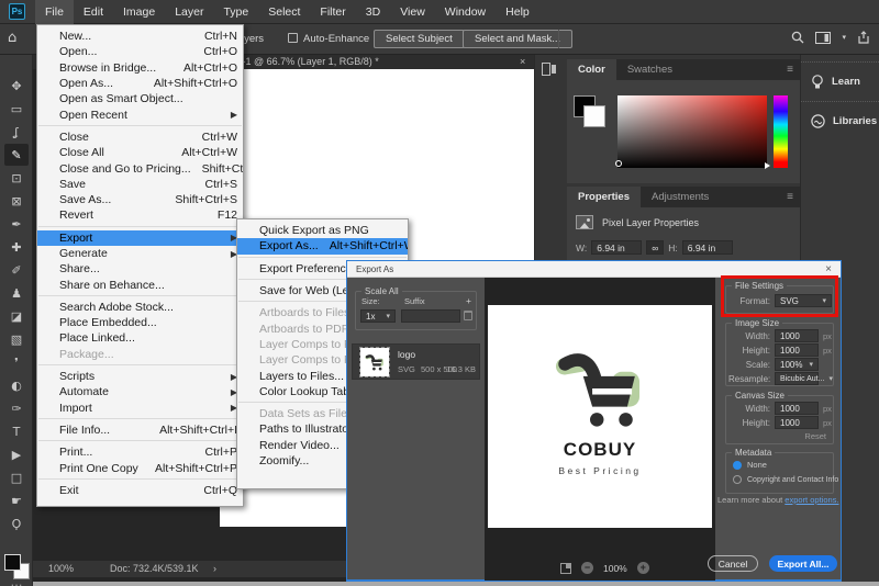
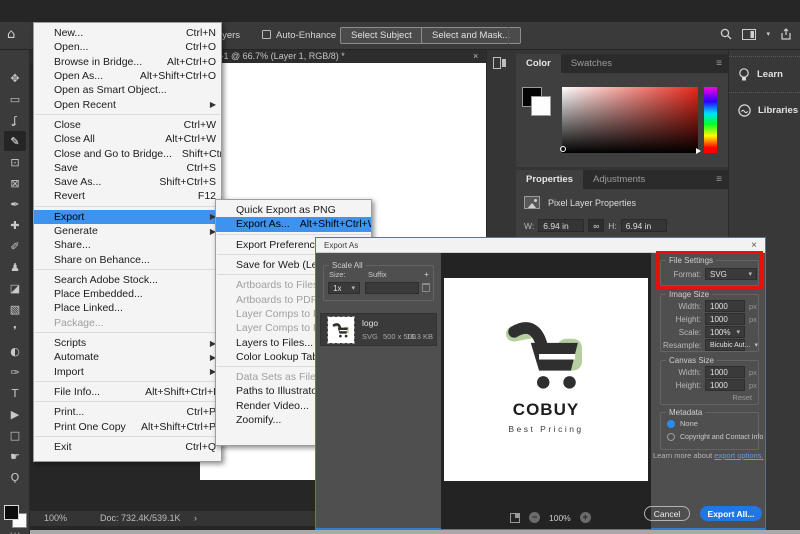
  -1 @ 66.7% (Layer 1, RGB/8) *
  ×
  100%
  Doc: 732.4K/539.1K
  ›
  Color
  Swatches
  ≡
  Properties
  Adjustments
  ≡
  Pixel Layer Properties
  W:
  6.94 in
  ∞
  H:
  6.94 in
  Learn
  Libraries
- Ps
- File
- Edit
- Image
- Layer
- Type
- Select
- Filter
- 3D
- View
- Window
- Help
  ⌂
  Auto-Enhance
  Select Subject
  Select and Mask..
  …
  ✥
  ▭
  ʆ
  ✎
  ⊡
  ⊠
  ✒
  ✚
  ✐
  ♟
  ◪
  ▧
  ❜
  ◐
  ✑
  T
  ▶
  □
  ☛
  Ϙ
  New...
  Ctrl+N
  Open...
  Ctrl+O
  Browse in Bridge...
  Alt+Ctrl+O
  Open As...
  Alt+Shift+Ctrl+O
  Open as Smart Object...
  Open Recent
  ▶
  Close
  Ctrl+W
  Close All
  Alt+Ctrl+W
- Close and Go to Pricing...
+ Close and Go to Bridge...
  Save
  Ctrl+S
  Save As...
  Shift+Ctrl+S
  Revert
  F12
  Export
  ▶
  Generate
  ▶
  Share...
  Share on Behance...
  Search Adobe Stock...
  Place Embedded...
  Place Linked...
  Package...
  Scripts
  ▶
  Automate
  ▶
  Import
  ▶
  File Info...
  Alt+Shift+Ctrl+
  Print...
  Ctrl+P
  Print One Copy
  Alt+Shift+Ctrl+P
  Exit
  Ctrl+Q
  Quick Export as PNG
  Export As...
  Alt+Shift+Ctrl+
  Export Preferenc
  Artboards to File
  Artboards to PDF
  Layers to Files...
  Data Sets as File
  Paths to Illustrat
  Render Video...
  Zoomify...
  Export As
  ×
  Scale All
  Size:
  Suffix
  +
  1x
  logo
  SVG
  500 x 500
  16.3 KB
  COBUY
  Best Pricing
  −
  100%
  +
  File Settings
  Format:
  SVG
  Image Size
  Width:
  1000
  px
  Height:
  1000
  px
  Scale:
  100%
  Resample:
  Canvas Size
  Width:
  1000
  px
  Height:
  1000
  px
  Reset
  Metadata
  None
  Learn more about export options.
  Cancel
  Export All...
